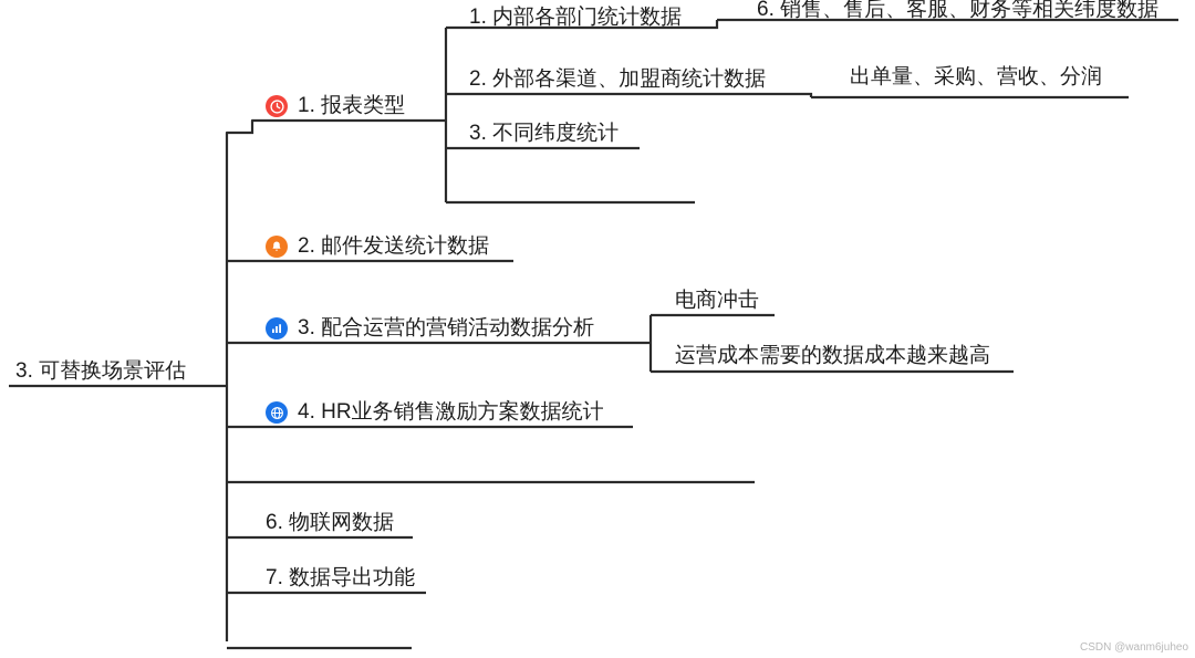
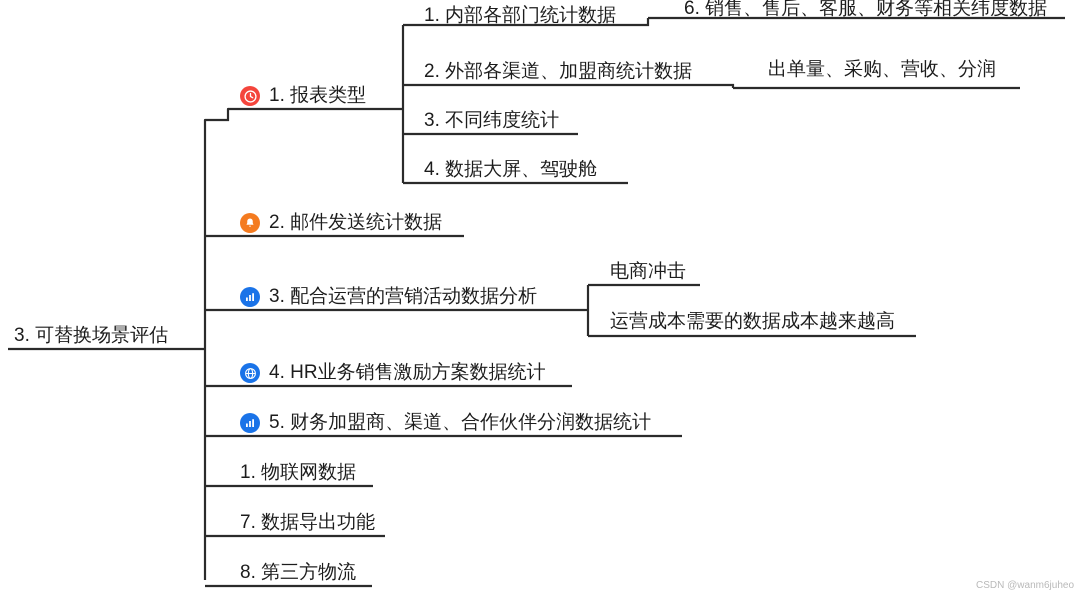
  3. 可替换场景评估
  1. 报表类型
  1. 内部各部门统计数据
  6. 销售、售后、客服、财务等相关纬度数据
  2. 外部各渠道、加盟商统计数据
  出单量、采购、营收、分润
  3. 不同纬度统计
+ 4. 数据大屏、驾驶舱
  2. 邮件发送统计数据
  3. 配合运营的营销活动数据分析
  电商冲击
  运营成本需要的数据成本越来越高
  4. HR业务销售激励方案数据统计
+ 5. 财务加盟商、渠道、合作伙伴分润数据统计
- 6. 物联网数据
+ 1. 物联网数据
  7. 数据导出功能
+ 8. 第三方物流
  CSDN @wanm6juheo
